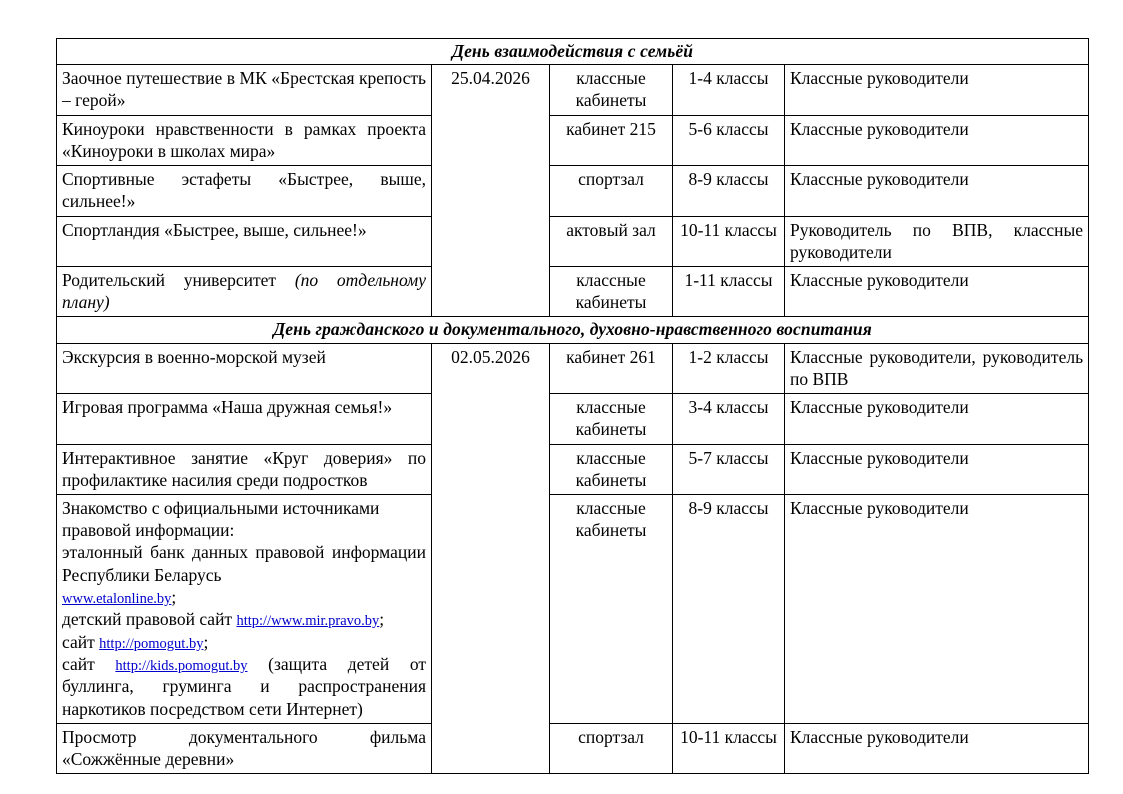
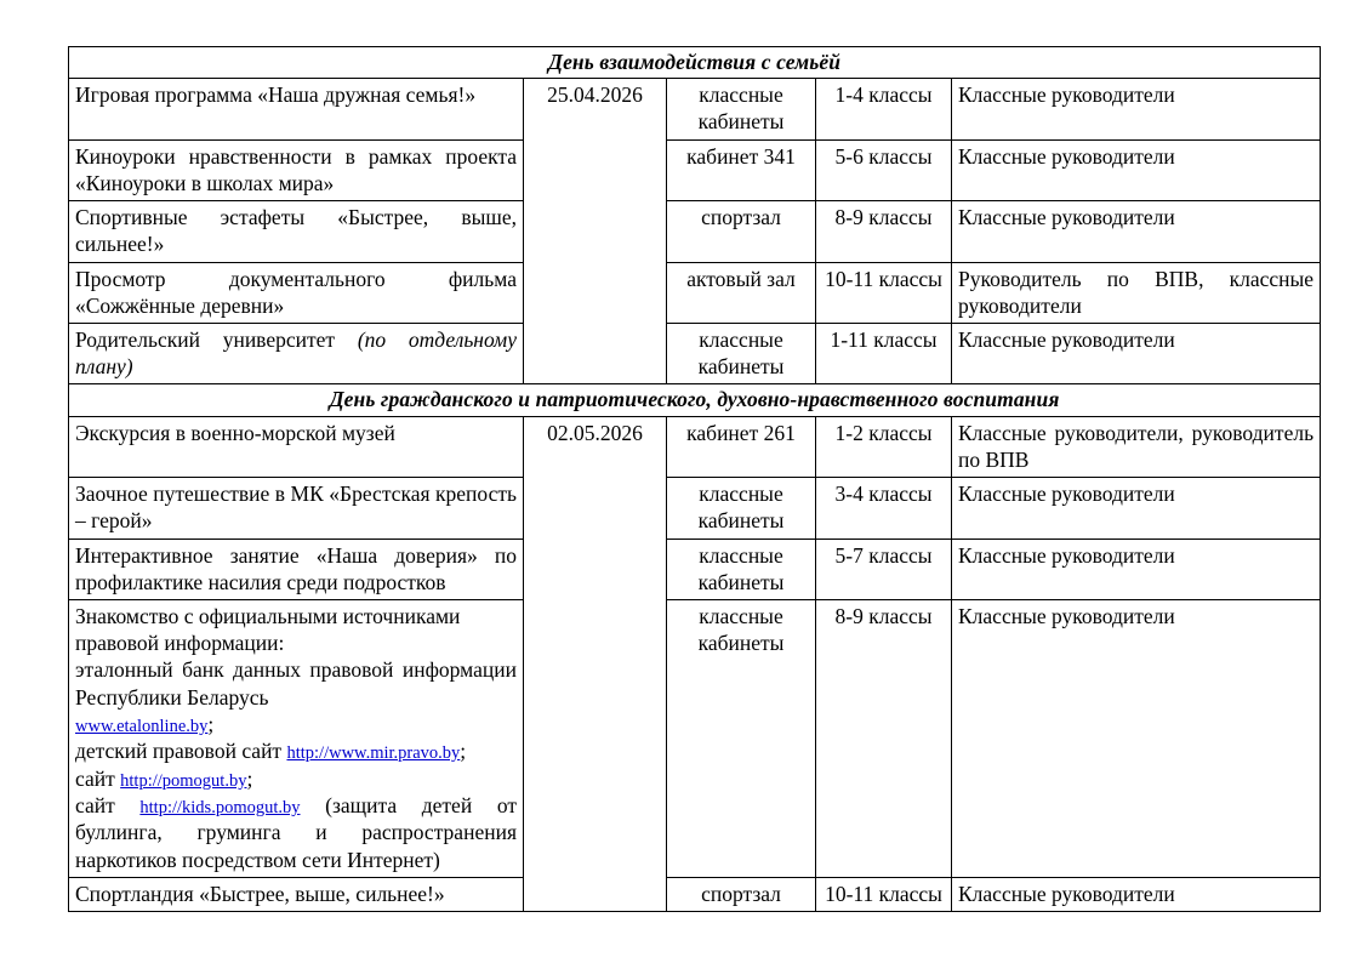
  День взаимодействия с семьёй
- Заочное путешествие в МК «Брестская крепость – герой»	25.04.2026	классные кабинеты	1-4 классы	Классные руководители
+ Игровая программа «Наша дружная семья!»	25.04.2026	классные кабинеты	1-4 классы	Классные руководители
- Киноуроки нравственности в рамках проекта «Киноуроки в школах мира»	кабинет 215	5-6 классы	Классные руководители
+ Киноуроки нравственности в рамках проекта «Киноуроки в школах мира»	кабинет 341	5-6 классы	Классные руководители
  Спортивные эстафеты «Быстрее, выше, сильнее!»	спортзал	8-9 классы	Классные руководители
- Спортландия «Быстрее, выше, сильнее!»	актовый зал	10-11 классы	Руководитель по ВПВ, классные руководители
+ Просмотр документального фильма «Сожжённые деревни»	актовый зал	10-11 классы	Руководитель по ВПВ, классные руководители
  Родительский университет (по отдельному плану)	классные кабинеты	1-11 классы	Классные руководители
- День гражданского и документального, духовно-нравственного воспитания
+ День гражданского и патриотического, духовно-нравственного воспитания
  Экскурсия в военно-морской музей	02.05.2026	кабинет 261	1-2 классы	Классные руководители, руководитель по ВПВ
- Игровая программа «Наша дружная семья!»	классные кабинеты	3-4 классы	Классные руководители
+ Заочное путешествие в МК «Брестская крепость – герой»	классные кабинеты	3-4 классы	Классные руководители
- Интерактивное занятие «Круг доверия» по профилактике насилия среди подростков	классные кабинеты	5-7 классы	Классные руководители
+ Интерактивное занятие «Наша доверия» по профилактике насилия среди подростков	классные кабинеты	5-7 классы	Классные руководители
  Знакомство с официальными источниками правовой информации: эталонный банк данных правовой информации Республики Беларусь www.etalonline.by; детский правовой сайт http://www.mir.pravo.by; сайт http://pomogut.by; сайт http://kids.pomogut.by (защита детей от буллинга, груминга и распространения наркотиков посредством сети Интернет)	классные кабинеты	8-9 классы	Классные руководители
- Просмотр документального фильма «Сожжённые деревни»	спортзал	10-11 классы	Классные руководители
+ Спортландия «Быстрее, выше, сильнее!»	спортзал	10-11 классы	Классные руководители
